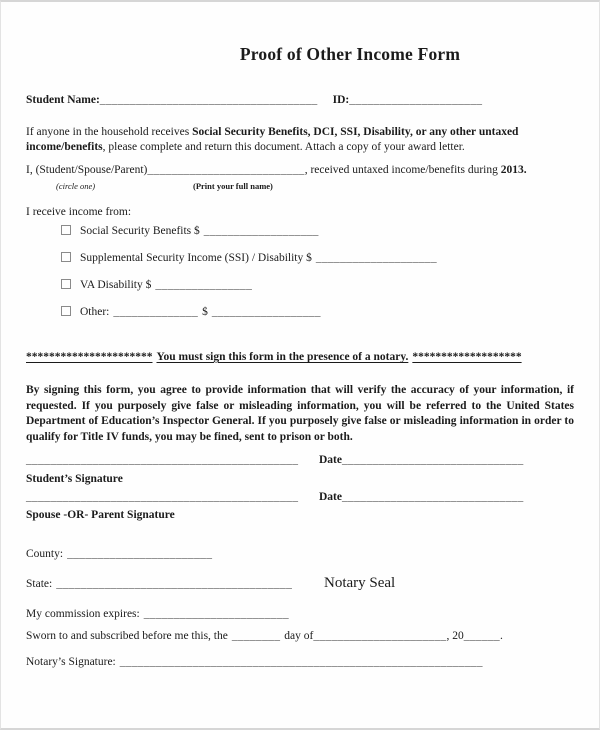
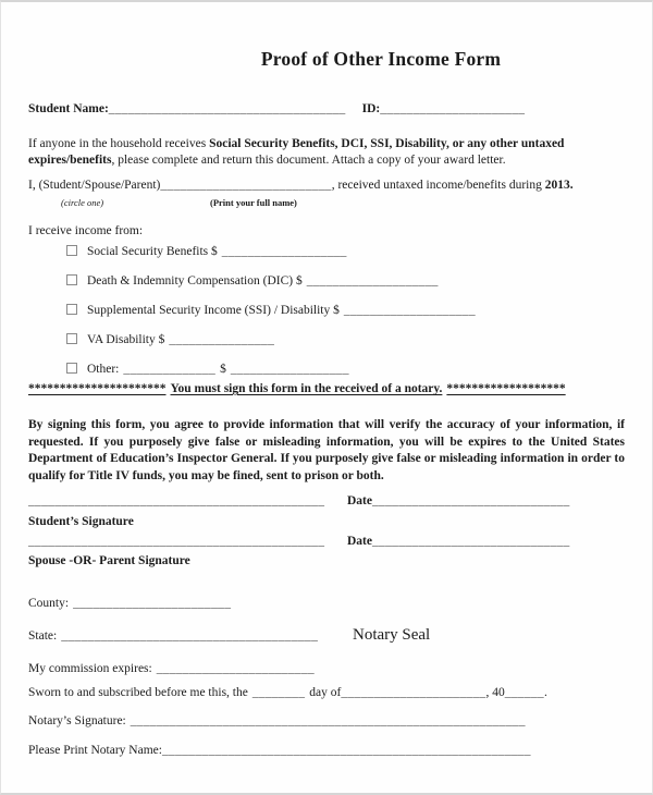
  Proof of Other Income Form
  Student Name:____________________________________ ID:______________________
- If anyone in the household receives Social Security Benefits, DCI, SSI, Disability, or any other untaxed income/benefits, please complete and return this document. Attach a copy of your award letter.
+ If anyone in the household receives Social Security Benefits, DCI, SSI, Disability, or any other untaxed expires/benefits, please complete and return this document. Attach a copy of your award letter.
  I, (Student/Spouse/Parent)__________________________, received untaxed income/benefits during 2013.
  (circle one)
  (Print your full name)
  I receive income from:
  Social Security Benefits $ ___________________
+ Death & Indemnity Compensation (DIC) $ ____________________
  Supplemental Security Income (SSI) / Disability $ ____________________
  VA Disability $ ________________
  Other: ______________ $ __________________
- ********************** You must sign this form in the presence of a notary. *******************
+ ********************** You must sign this form in the received of a notary. *******************
- By signing this form, you agree to provide information that will verify the accuracy of your information, if requested. If you purposely give false or misleading information, you will be referred to the United States Department of Education’s Inspector General. If you purposely give false or misleading information in order to qualify for Title IV funds, you may be fined, sent to prison or both.
+ By signing this form, you agree to provide information that will verify the accuracy of your information, if requested. If you purposely give false or misleading information, you will be expires to the United States Department of Education’s Inspector General. If you purposely give false or misleading information in order to qualify for Title IV funds, you may be fined, sent to prison or both.
  _____________________________________________
  Date______________________________
  Student’s Signature
  _____________________________________________
  Date______________________________
  Spouse -OR- Parent Signature
  County: ________________________
  State: _______________________________________
  Notary Seal
  My commission expires: ________________________
- Sworn to and subscribed before me this, the ________ day of______________________, 20______.
+ Sworn to and subscribed before me this, the ________ day of______________________, 40______.
  Notary’s Signature: ____________________________________________________________
+ Please Print Notary Name:________________________________________________________
